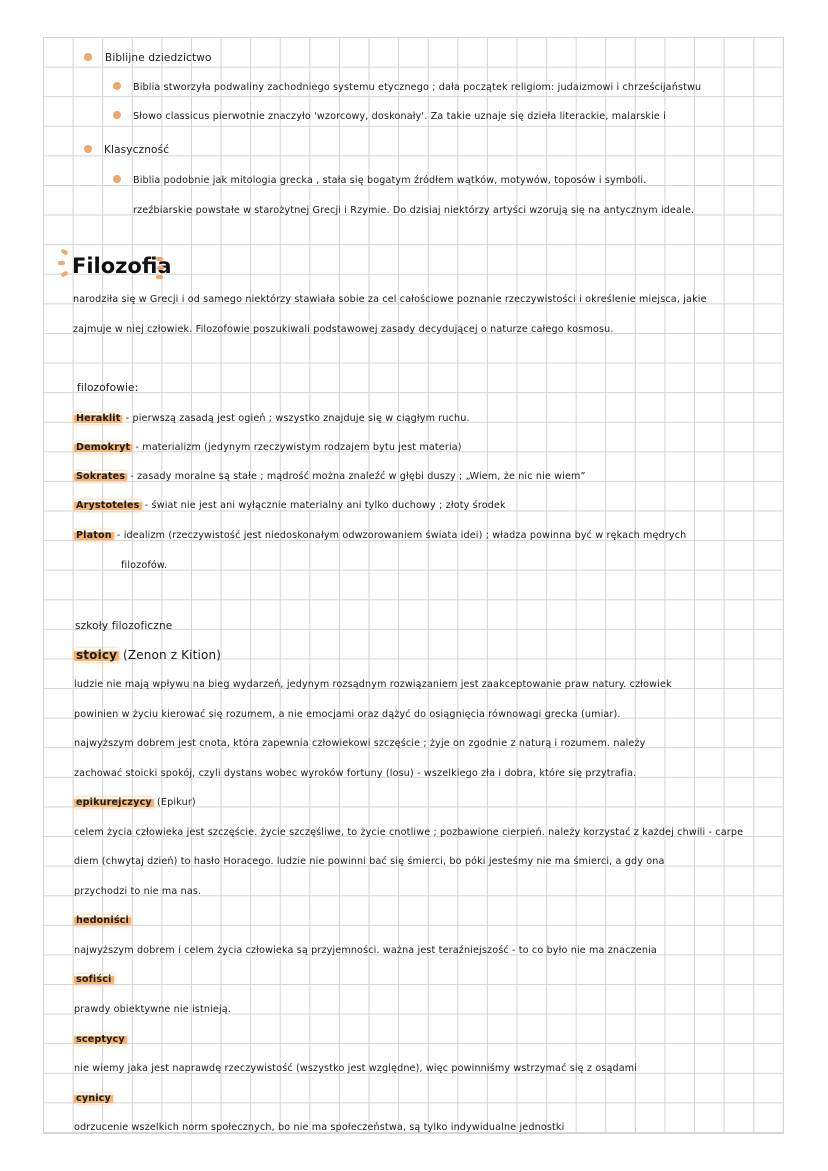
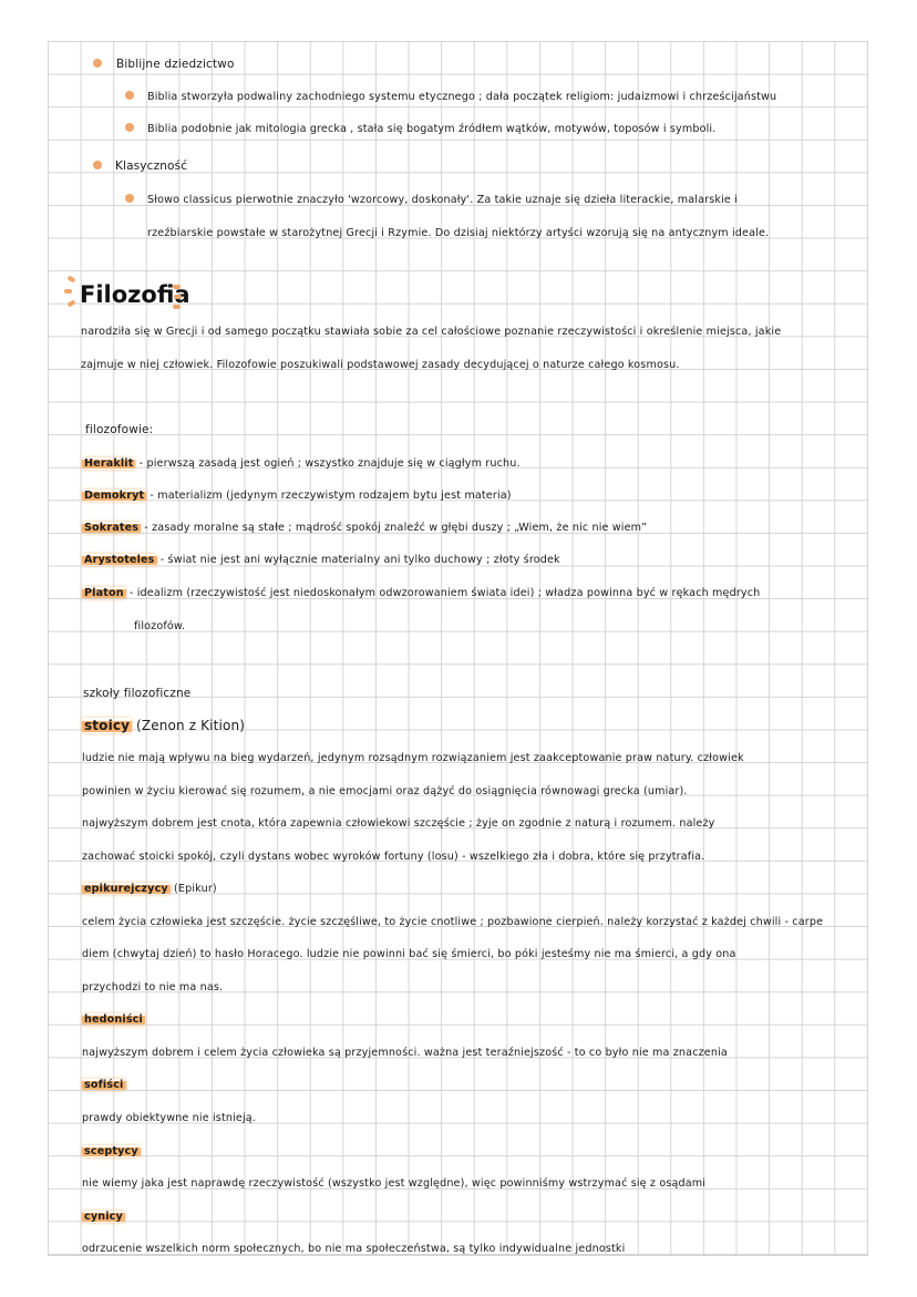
  Biblijne dziedzictwo
  Biblia stworzyła podwaliny zachodniego systemu etycznego ; dała początek religiom: judaizmowi i chrześcijaństwu
- Słowo classicus pierwotnie znaczyło 'wzorcowy, doskonały'. Za takie uznaje się dzieła literackie, malarskie i
+ Biblia podobnie jak mitologia grecka , stała się bogatym źródłem wątków, motywów, toposów i symboli.
  Klasyczność
- Biblia podobnie jak mitologia grecka , stała się bogatym źródłem wątków, motywów, toposów i symboli.
+ Słowo classicus pierwotnie znaczyło 'wzorcowy, doskonały'. Za takie uznaje się dzieła literackie, malarskie i
  rzeźbiarskie powstałe w starożytnej Grecji i Rzymie. Do dzisiaj niektórzy artyści wzorują się na antycznym ideale.
  Filozofia
- narodziła się w Grecji i od samego niektórzy stawiała sobie za cel całościowe poznanie rzeczywistości i określenie miejsca, jakie
+ narodziła się w Grecji i od samego początku stawiała sobie za cel całościowe poznanie rzeczywistości i określenie miejsca, jakie
  zajmuje w niej człowiek. Filozofowie poszukiwali podstawowej zasady decydującej o naturze całego kosmosu.
  filozofowie:
  Heraklit - pierwszą zasadą jest ogień ; wszystko znajduje się w ciągłym ruchu.
  Demokryt - materializm (jedynym rzeczywistym rodzajem bytu jest materia)
- Sokrates - zasady moralne są stałe ; mądrość można znaleźć w głębi duszy ; „Wiem, że nic nie wiem”
+ Sokrates - zasady moralne są stałe ; mądrość spokój znaleźć w głębi duszy ; „Wiem, że nic nie wiem”
  Arystoteles - świat nie jest ani wyłącznie materialny ani tylko duchowy ; złoty środek
  Platon - idealizm (rzeczywistość jest niedoskonałym odwzorowaniem świata idei) ; władza powinna być w rękach mędrych
  filozofów.
  szkoły filozoficzne
  stoicy (Zenon z Kition)
  ludzie nie mają wpływu na bieg wydarzeń, jedynym rozsądnym rozwiązaniem jest zaakceptowanie praw natury. człowiek
  powinien w życiu kierować się rozumem, a nie emocjami oraz dążyć do osiągnięcia równowagi grecka (umiar).
  najwyższym dobrem jest cnota, która zapewnia człowiekowi szczęście ; żyje on zgodnie z naturą i rozumem. należy
  zachować stoicki spokój, czyli dystans wobec wyroków fortuny (losu) - wszelkiego zła i dobra, które się przytrafia.
  epikurejczycy (Epikur)
  celem życia człowieka jest szczęście. życie szczęśliwe, to życie cnotliwe ; pozbawione cierpień. należy korzystać z każdej chwili - carpe
  diem (chwytaj dzień) to hasło Horacego. ludzie nie powinni bać się śmierci, bo póki jesteśmy nie ma śmierci, a gdy ona
  przychodzi to nie ma nas.
  hedoniści
  najwyższym dobrem i celem życia człowieka są przyjemności. ważna jest teraźniejszość - to co było nie ma znaczenia
  sofiści
  prawdy obiektywne nie istnieją.
  sceptycy
  nie wiemy jaka jest naprawdę rzeczywistość (wszystko jest względne), więc powinniśmy wstrzymać się z osądami
  cynicy
  odrzucenie wszelkich norm społecznych, bo nie ma społeczeństwa, są tylko indywidualne jednostki
